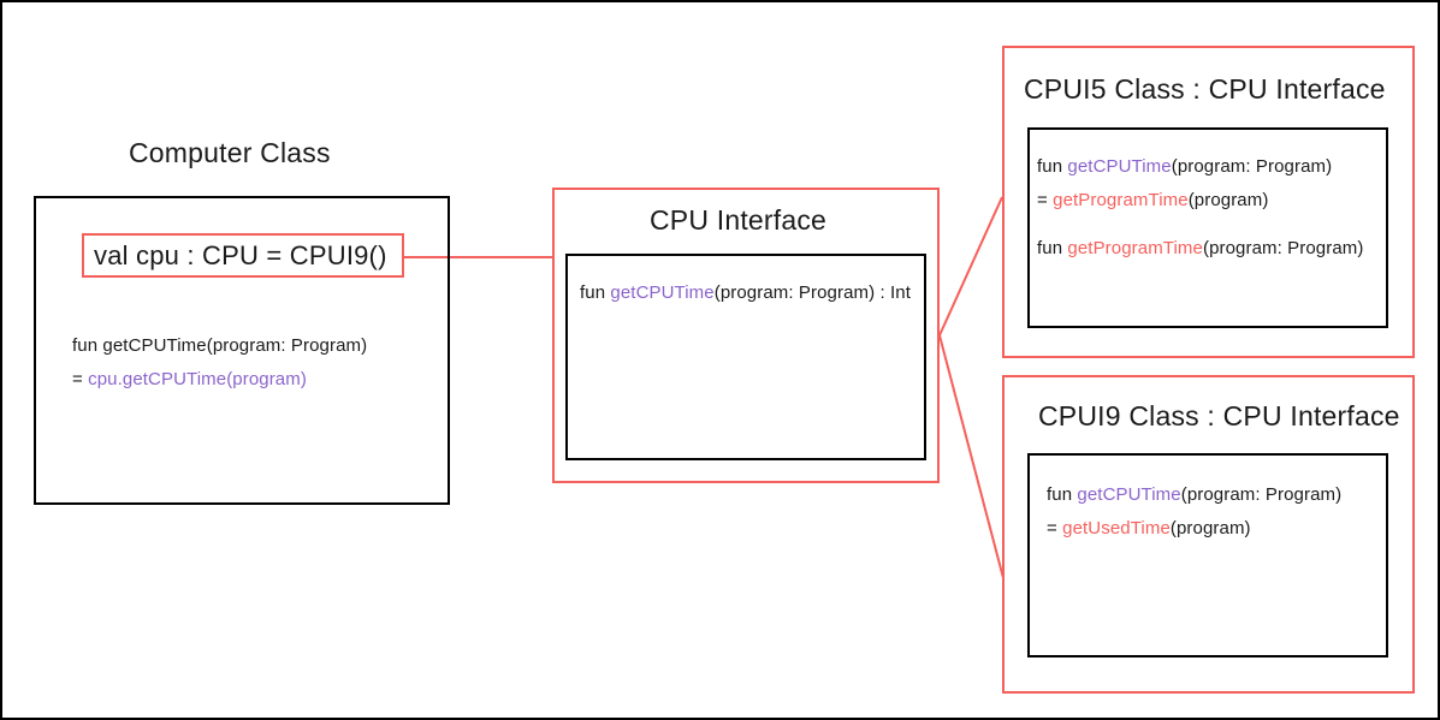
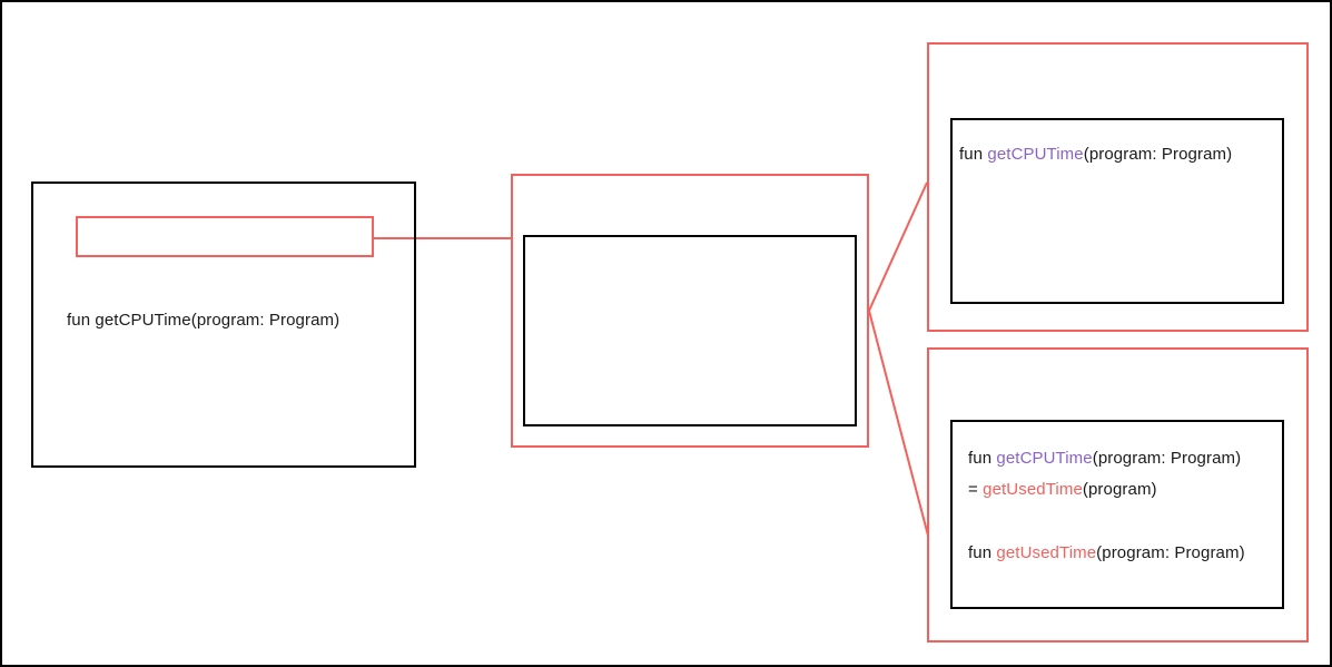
- Computer Class
- val cpu : CPU = CPUI9()
  fun getCPUTime(program: Program)
- = cpu.getCPUTime(program)
- CPU Interface
- fun getCPUTime(program: Program) : Int
- CPUI5 Class : CPU Interface
  fun getCPUTime(program: Program)
- = getProgramTime(program)
- fun getProgramTime(program: Program)
- CPUI9 Class : CPU Interface
  fun getCPUTime(program: Program)
  = getUsedTime(program)
+ fun getUsedTime(program: Program)
